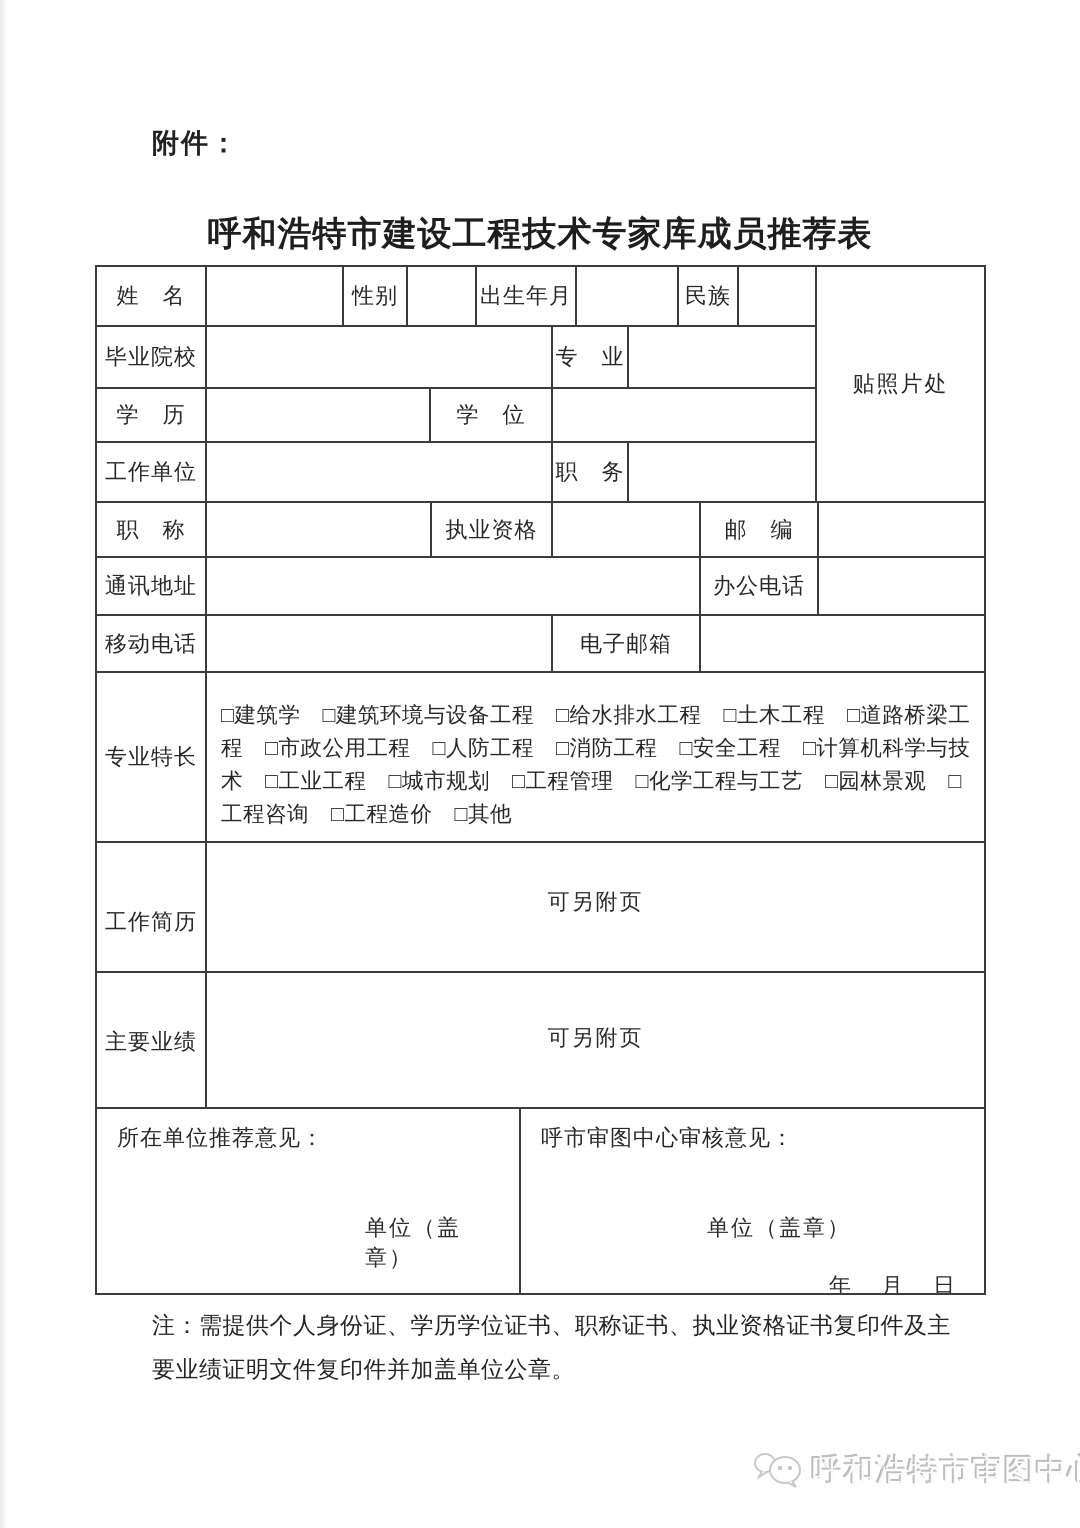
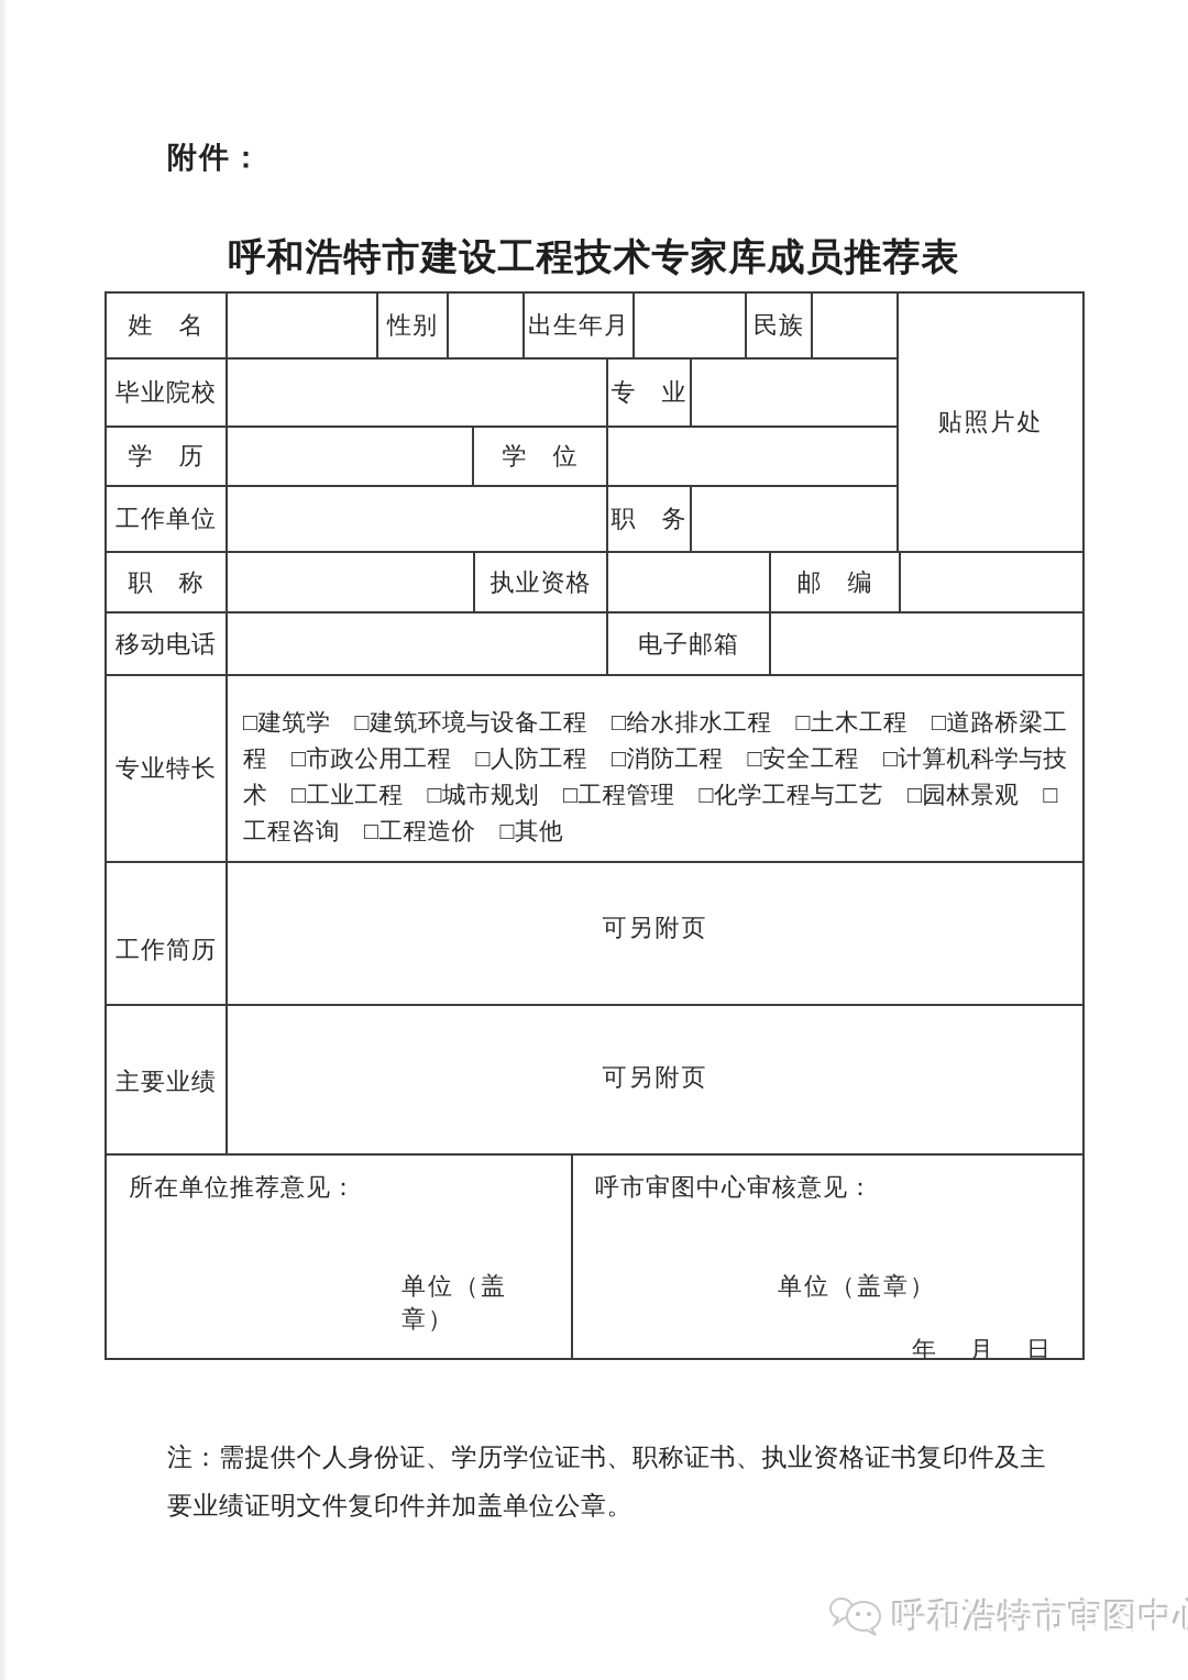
  附件：
  呼和浩特市建设工程技术专家库成员推荐表
  姓 名
  性别
  出生年月
  民族
  毕业院校
  专 业
  学 历
  学 位
  工作单位
  职 务
  贴照片处
  职 称
  执业资格
  邮 编
- 通讯地址
- 办公电话
  移动电话
  电子邮箱
  专业特长
  □建筑学 □建筑环境与设备工程 □给水排水工程 □土木工程 □道路桥梁工程 □市政公用工程 □人防工程 □消防工程 □安全工程 □计算机科学与技术 □工业工程 □城市规划 □工程管理 □化学工程与工艺 □园林景观 □工程咨询 □工程造价 □其他
  工作简历
  可另附页
  主要业绩
  可另附页
  所在单位推荐意见：
  单位（盖章）
  呼市审图中心审核意见：
  单位（盖章）
  年 月 日
  注：需提供个人身份证、学历学位证书、职称证书、执业资格证书复印件及主要业绩证明文件复印件并加盖单位公章。
  呼和浩特市审图中
